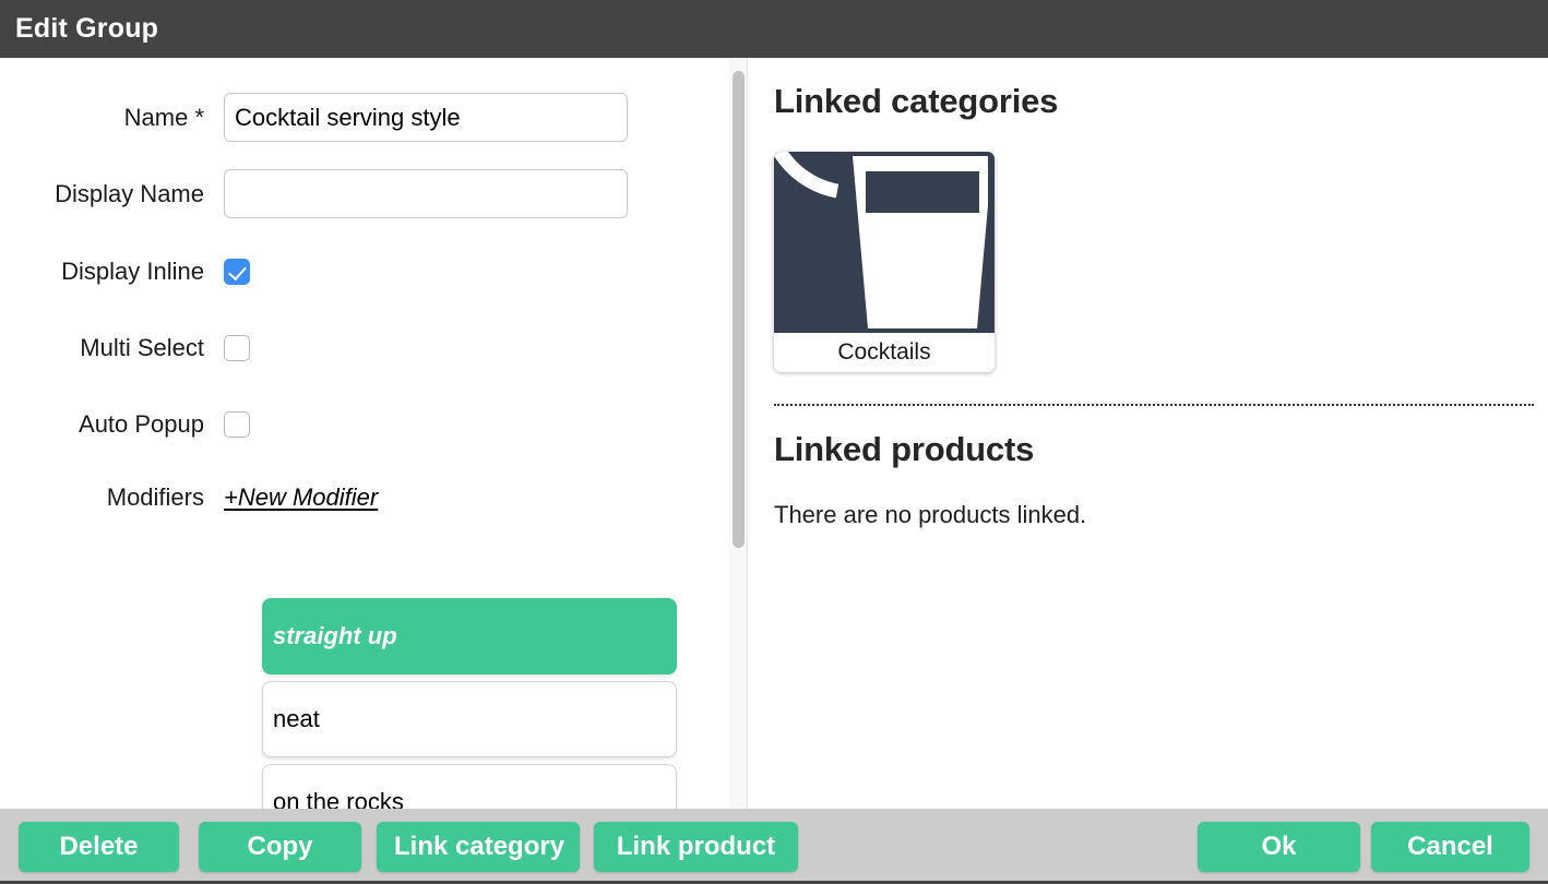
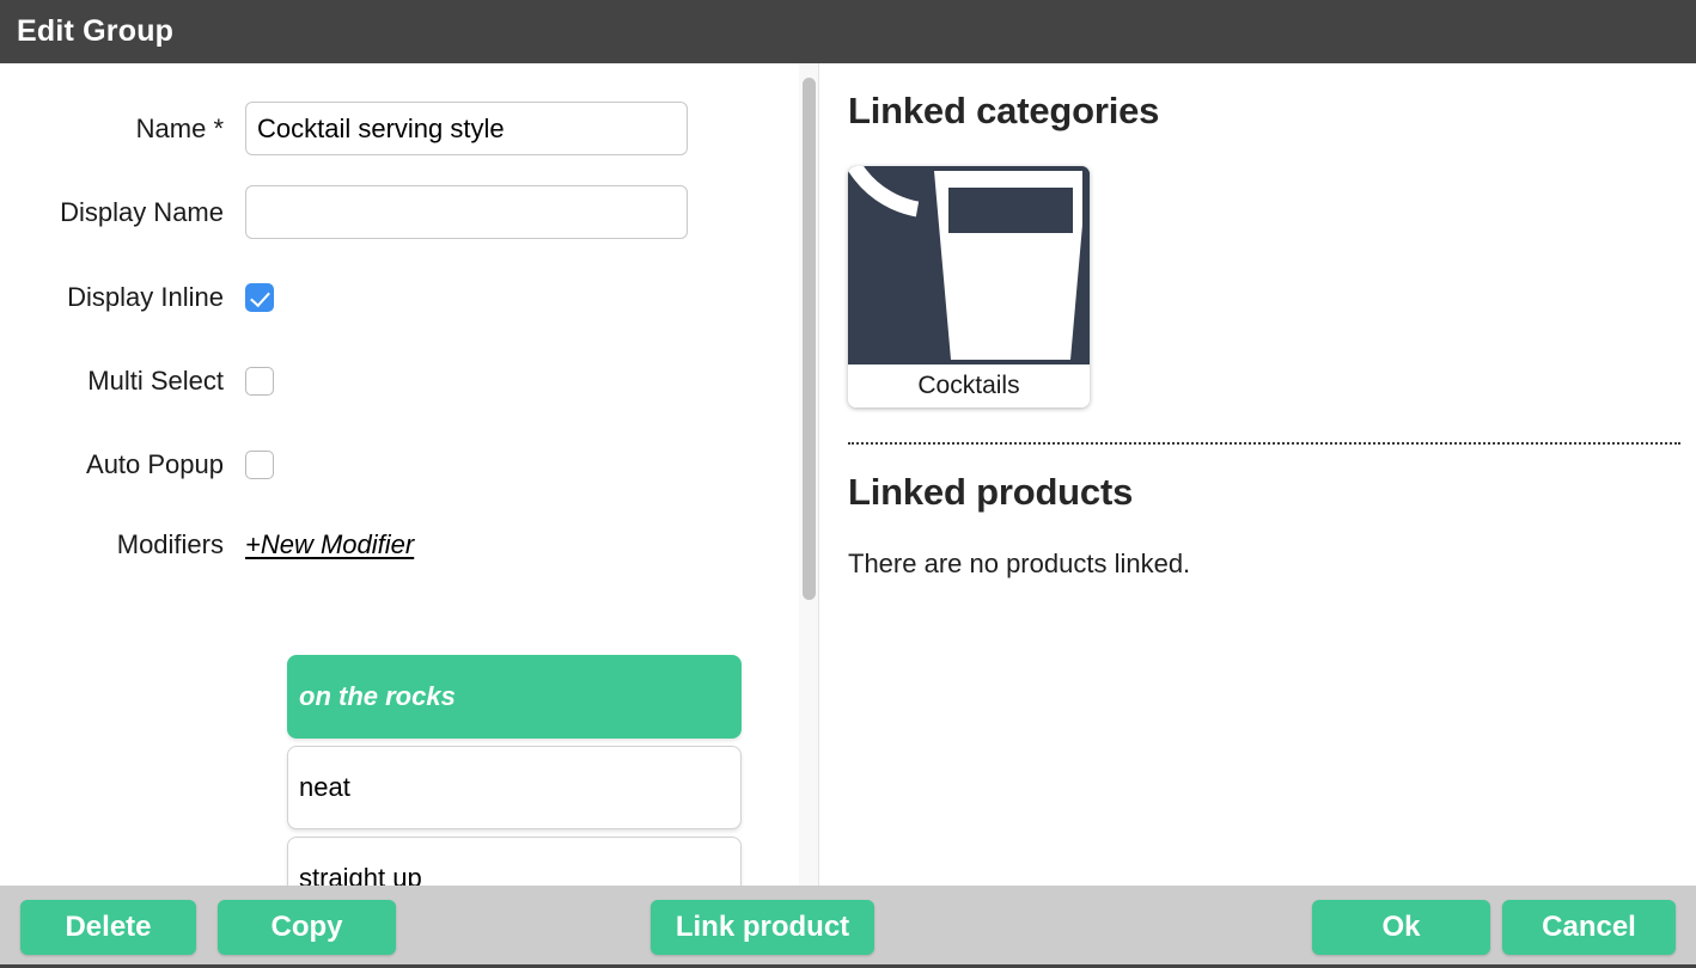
  Edit Group
  Name *
  Cocktail serving style
  Display Name
  Display Inline
  Multi Select
  Auto Popup
  Modifiers
  +New Modifier
- straight up
+ on the rocks
  neat
- on the rocks
+ straight up
  Linked categories
  Cocktails
  Linked products
  There are no products linked.
  Delete
  Copy
- Link category
  Link product
  Ok
  Cancel
